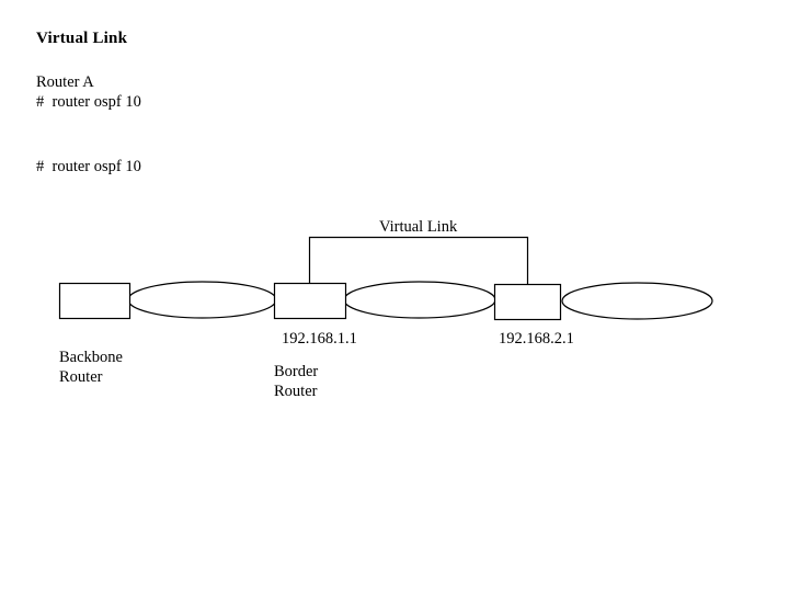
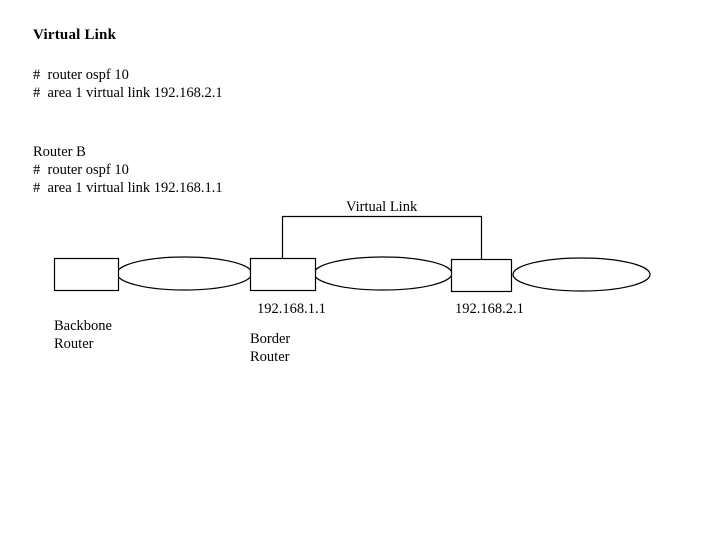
  Virtual Link
- Router A
  # router ospf 10
+ # area 1 virtual link 192.168.2.1
+ Router B
  # router ospf 10
+ # area 1 virtual link 192.168.1.1
  Virtual Link
  192.168.1.1
  192.168.2.1
  Backbone
  Router
  Border
  Router
